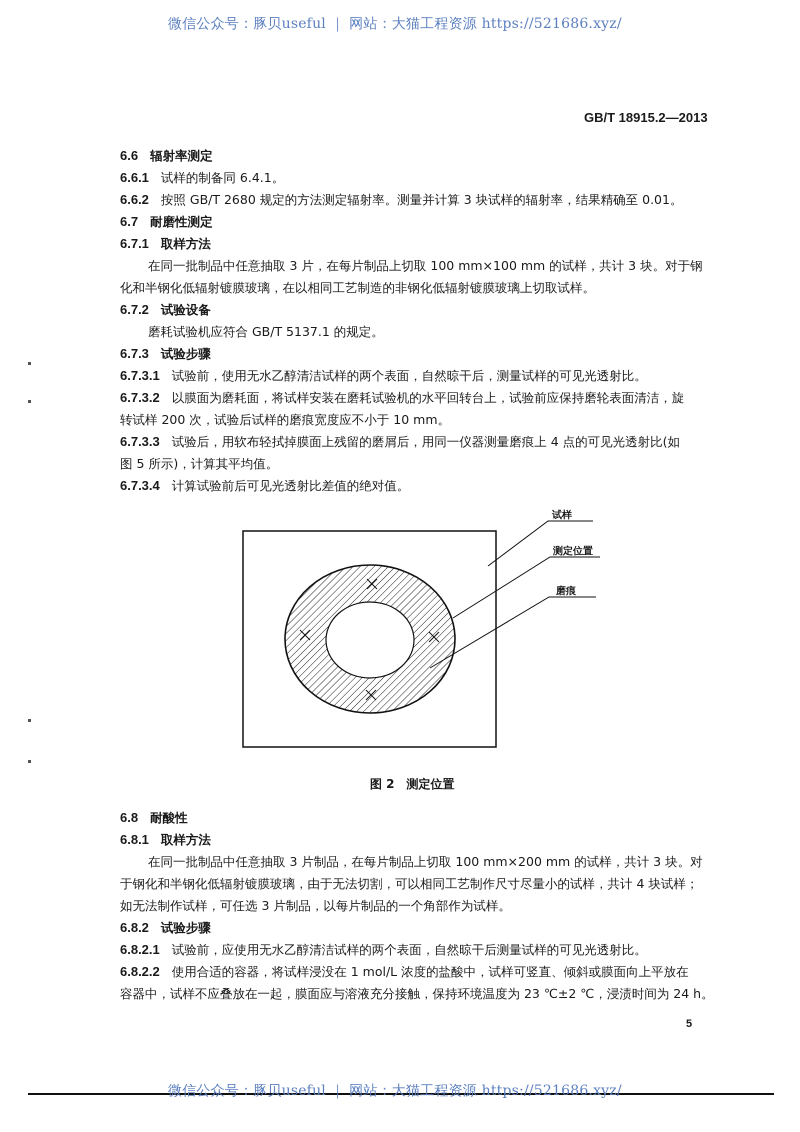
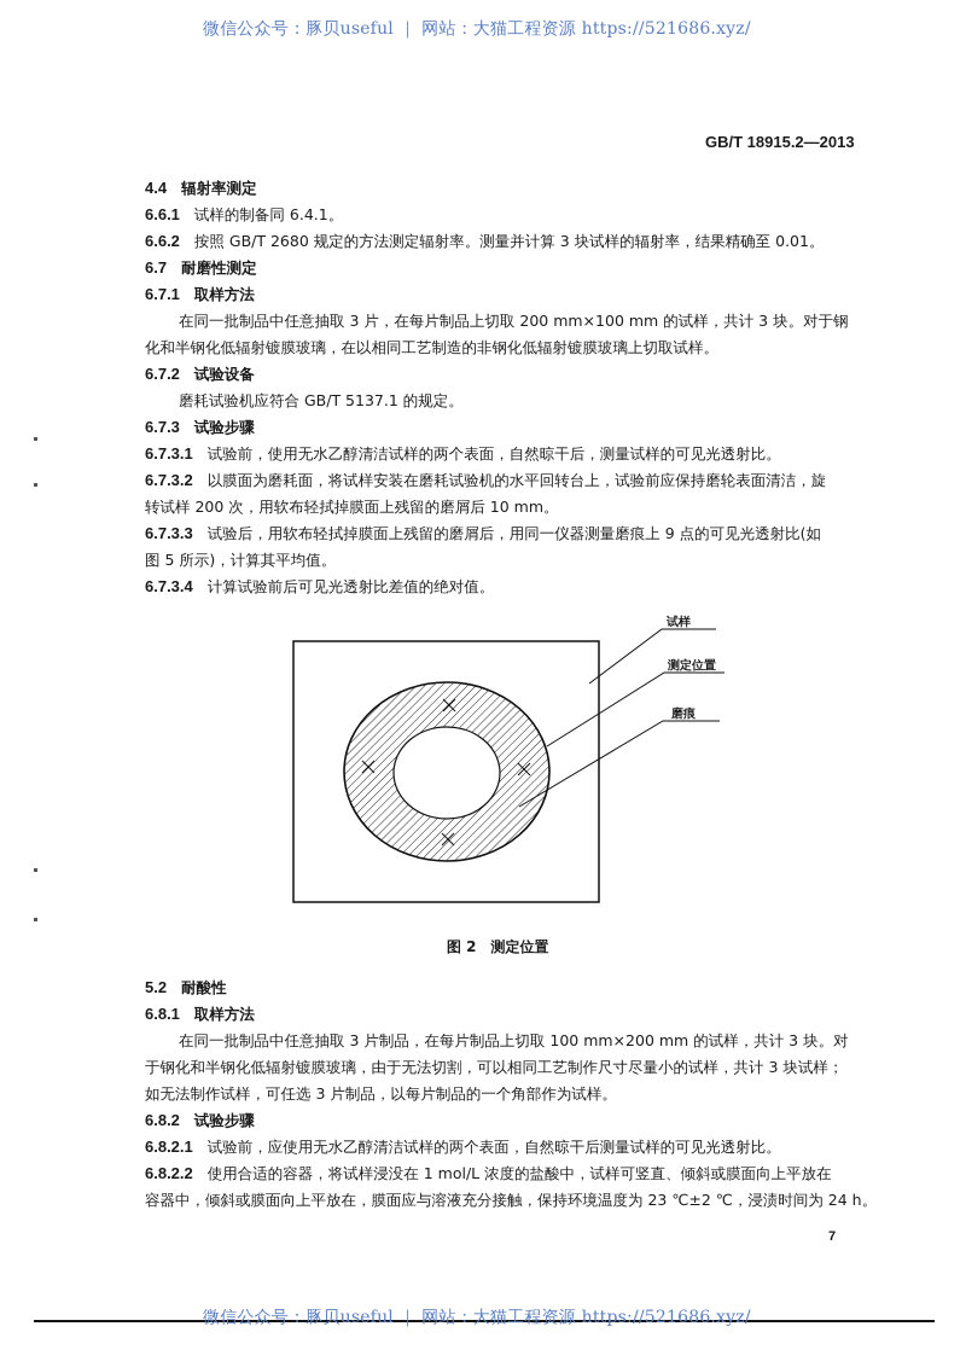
  微信公众号：豚贝useful ｜ 网站：大猫工程资源 https://521686.xyz/
  GB/T 18915.2—2013
- 6.6 辐射率测定
+ 4.4 辐射率测定
  6.6.1 试样的制备同 6.4.1。
  6.6.2 按照 GB/T 2680 规定的方法测定辐射率。测量并计算 3 块试样的辐射率，结果精确至 0.01。
  6.7 耐磨性测定
  6.7.1 取样方法
- 在同一批制品中任意抽取 3 片，在每片制品上切取 100 mm×100 mm 的试样，共计 3 块。对于钢
+ 在同一批制品中任意抽取 3 片，在每片制品上切取 200 mm×100 mm 的试样，共计 3 块。对于钢
  化和半钢化低辐射镀膜玻璃，在以相同工艺制造的非钢化低辐射镀膜玻璃上切取试样。
  6.7.2 试验设备
  磨耗试验机应符合 GB/T 5137.1 的规定。
  6.7.3 试验步骤
  6.7.3.1 试验前，使用无水乙醇清洁试样的两个表面，自然晾干后，测量试样的可见光透射比。
  6.7.3.2 以膜面为磨耗面，将试样安装在磨耗试验机的水平回转台上，试验前应保持磨轮表面清洁，旋
- 转试样 200 次，试验后试样的磨痕宽度应不小于 10 mm。
+ 转试样 200 次，用软布轻拭掉膜面上残留的磨屑后 10 mm。
- 6.7.3.3 试验后，用软布轻拭掉膜面上残留的磨屑后，用同一仪器测量磨痕上 4 点的可见光透射比(如
+ 6.7.3.3 试验后，用软布轻拭掉膜面上残留的磨屑后，用同一仪器测量磨痕上 9 点的可见光透射比(如
  图 5 所示)，计算其平均值。
  6.7.3.4 计算试验前后可见光透射比差值的绝对值。
  试样
  测定位置
  磨痕
  图 2 测定位置
- 6.8 耐酸性
+ 5.2 耐酸性
  6.8.1 取样方法
  在同一批制品中任意抽取 3 片制品，在每片制品上切取 100 mm×200 mm 的试样，共计 3 块。对
- 于钢化和半钢化低辐射镀膜玻璃，由于无法切割，可以相同工艺制作尺寸尽量小的试样，共计 4 块试样；
+ 于钢化和半钢化低辐射镀膜玻璃，由于无法切割，可以相同工艺制作尺寸尽量小的试样，共计 3 块试样；
  如无法制作试样，可任选 3 片制品，以每片制品的一个角部作为试样。
  6.8.2 试验步骤
  6.8.2.1 试验前，应使用无水乙醇清洁试样的两个表面，自然晾干后测量试样的可见光透射比。
  6.8.2.2 使用合适的容器，将试样浸没在 1 mol/L 浓度的盐酸中，试样可竖直、倾斜或膜面向上平放在
- 容器中，试样不应叠放在一起，膜面应与溶液充分接触，保持环境温度为 23 ℃±2 ℃，浸渍时间为 24 h。
+ 容器中，倾斜或膜面向上平放在，膜面应与溶液充分接触，保持环境温度为 23 ℃±2 ℃，浸渍时间为 24 h。
- 5
+ 7
  微信公众号：豚贝useful ｜ 网站：大猫工程资源 https://521686.xyz/
